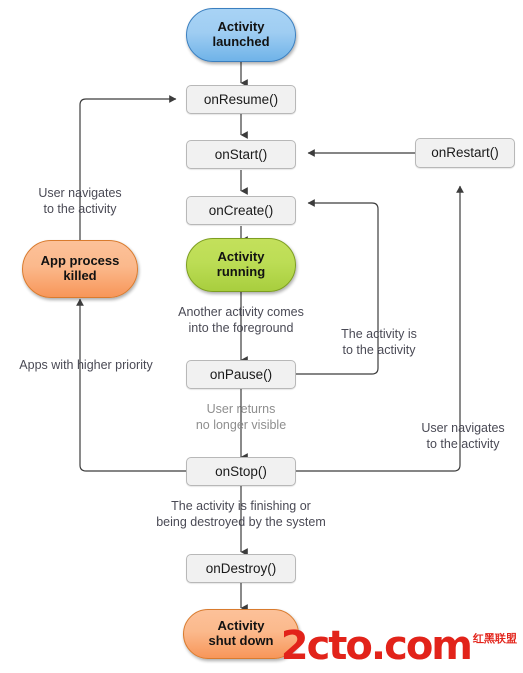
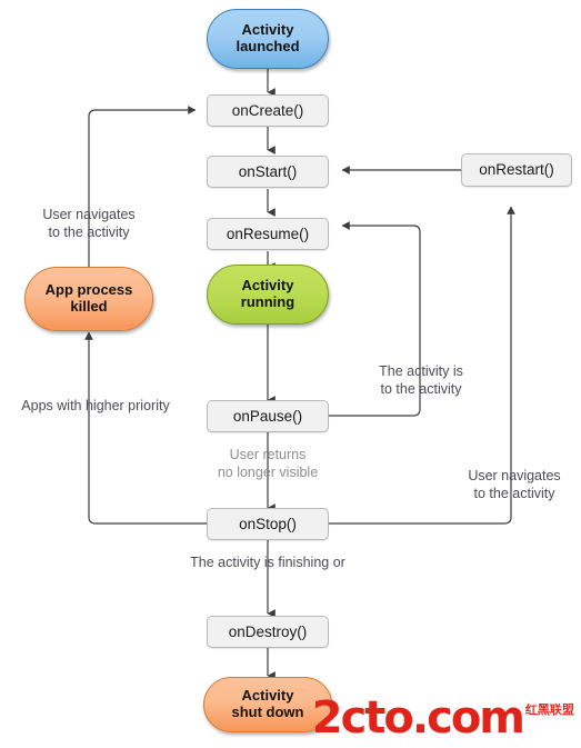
  Activity
  launched
- onResume()
+ onCreate()
  onStart()
- onCreate()
+ onResume()
  Activity
  running
  onPause()
  onStop()
  onDestroy()
  onRestart()
  App process
  killed
  Activity
  shut down
  User navigates
  to the activity
- Another activity comes
- into the foreground
  The activity is
  to the activity
  Apps with higher priority
  User returns
  no longer visible
  User navigates
  to the activity
  The activity is finishing or
- being destroyed by the system
  2cto.com
  红黑联盟
